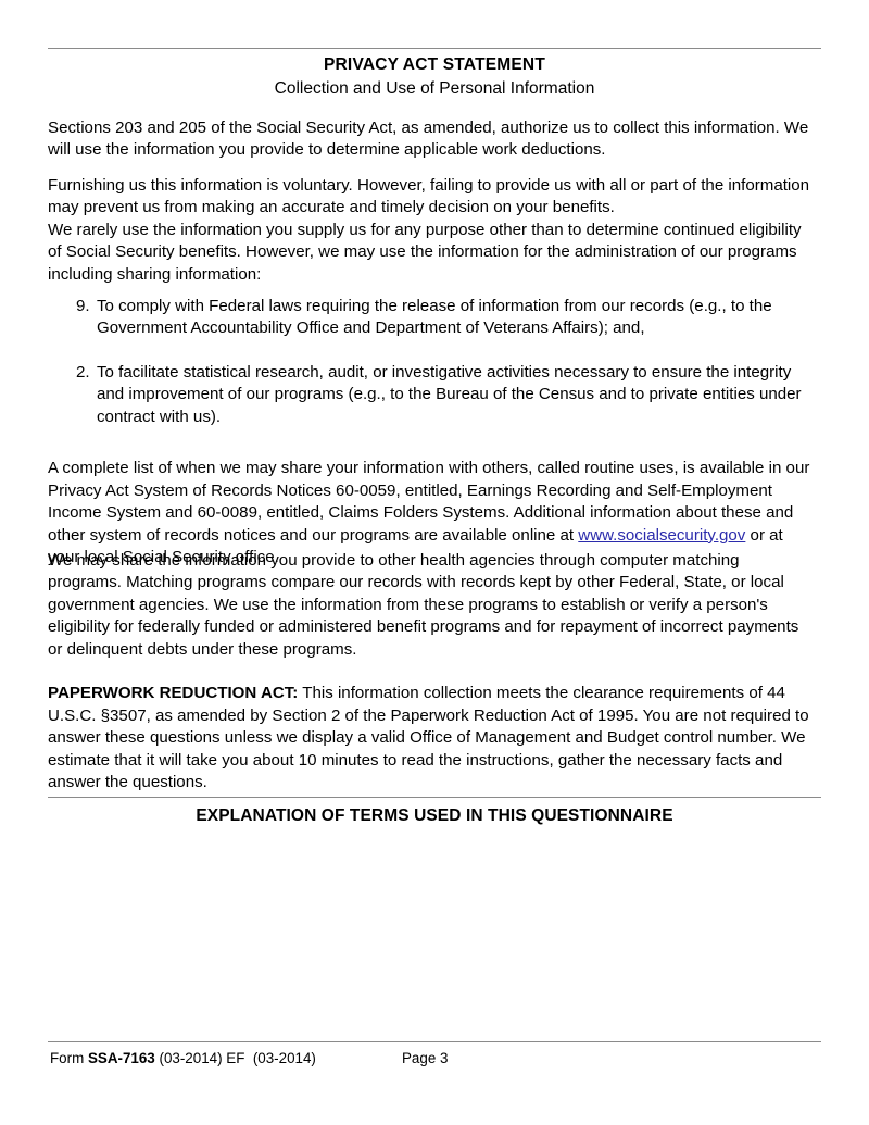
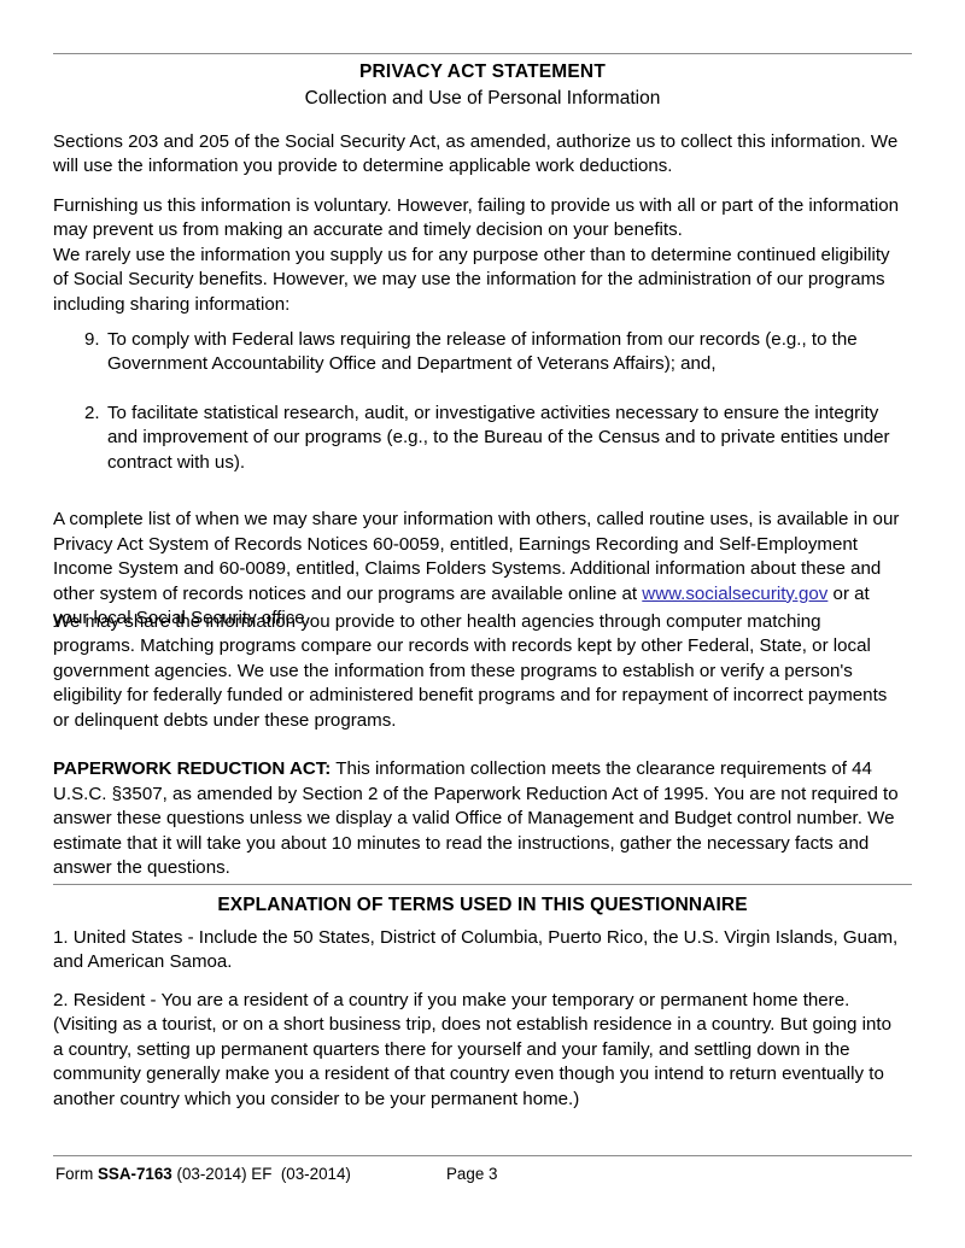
  PRIVACY ACT STATEMENT
  Collection and Use of Personal Information
  Sections 203 and 205 of the Social Security Act, as amended, authorize us to collect this information. We will use the information you provide to determine applicable work deductions.
  Furnishing us this information is voluntary. However, failing to provide us with all or part of the information may prevent us from making an accurate and timely decision on your benefits.
  We rarely use the information you supply us for any purpose other than to determine continued eligibility of Social Security benefits. However, we may use the information for the administration of our programs including sharing information:
  9.
  To comply with Federal laws requiring the release of information from our records (e.g., to the Government Accountability Office and Department of Veterans Affairs); and,
  2.
  To facilitate statistical research, audit, or investigative activities necessary to ensure the integrity and improvement of our programs (e.g., to the Bureau of the Census and to private entities under contract with us).
  A complete list of when we may share your information with others, called routine uses, is available in our Privacy Act System of Records Notices 60-0059, entitled, Earnings Recording and Self-Employment Income System and 60-0089, entitled, Claims Folders Systems. Additional information about these and other system of records notices and our programs are available online at www.socialsecurity.gov or at your local Social Security office.
  We may share the information you provide to other health agencies through computer matching programs. Matching programs compare our records with records kept by other Federal, State, or local government agencies. We use the information from these programs to establish or verify a person's eligibility for federally funded or administered benefit programs and for repayment of incorrect payments or delinquent debts under these programs.
  PAPERWORK REDUCTION ACT: This information collection meets the clearance requirements of 44 U.S.C. §3507, as amended by Section 2 of the Paperwork Reduction Act of 1995. You are not required to answer these questions unless we display a valid Office of Management and Budget control number. We estimate that it will take you about 10 minutes to read the instructions, gather the necessary facts and answer the questions.
  EXPLANATION OF TERMS USED IN THIS QUESTIONNAIRE
+ 1. United States - Include the 50 States, District of Columbia, Puerto Rico, the U.S. Virgin Islands, Guam, and American Samoa.
+ 2. Resident - You are a resident of a country if you make your temporary or permanent home there. (Visiting as a tourist, or on a short business trip, does not establish residence in a country. But going into a country, setting up permanent quarters there for yourself and your family, and settling down in the community generally make you a resident of that country even though you intend to return eventually to another country which you consider to be your permanent home.)
  Form SSA-7163 (03-2014) EF (03-2014)
  Page 3
